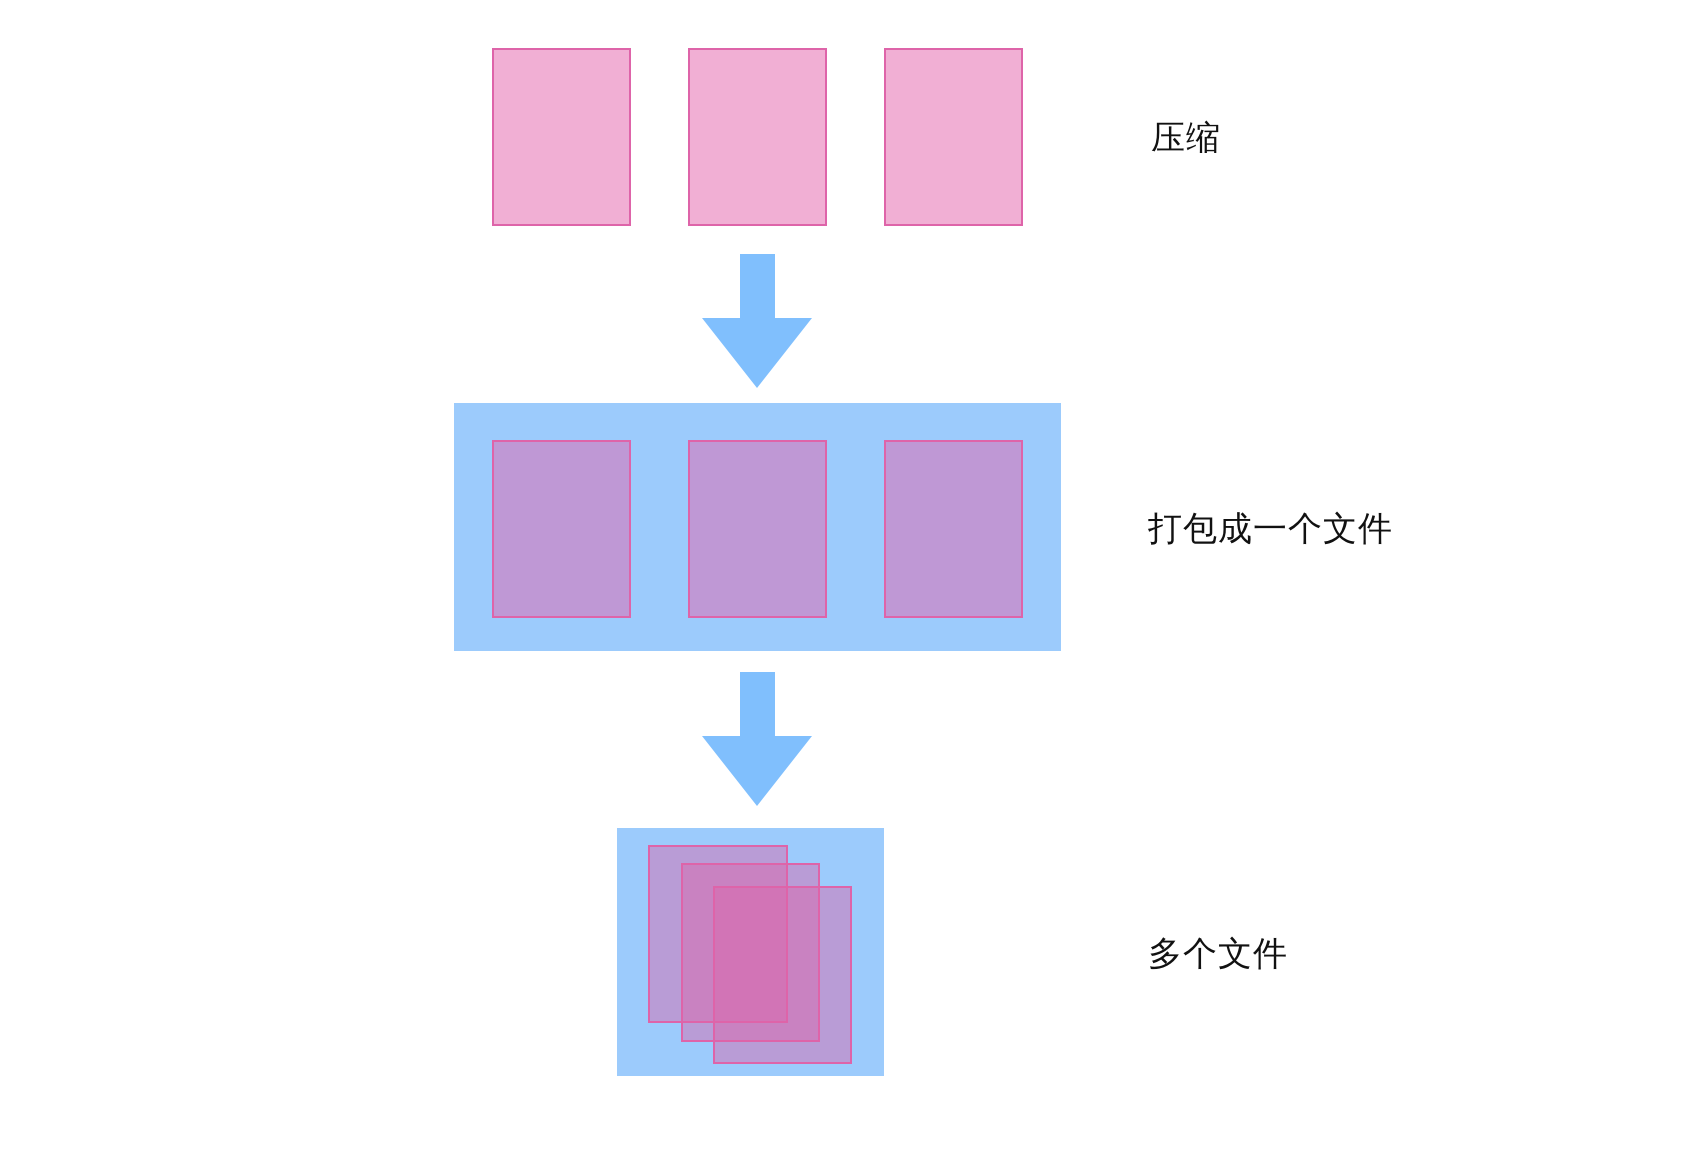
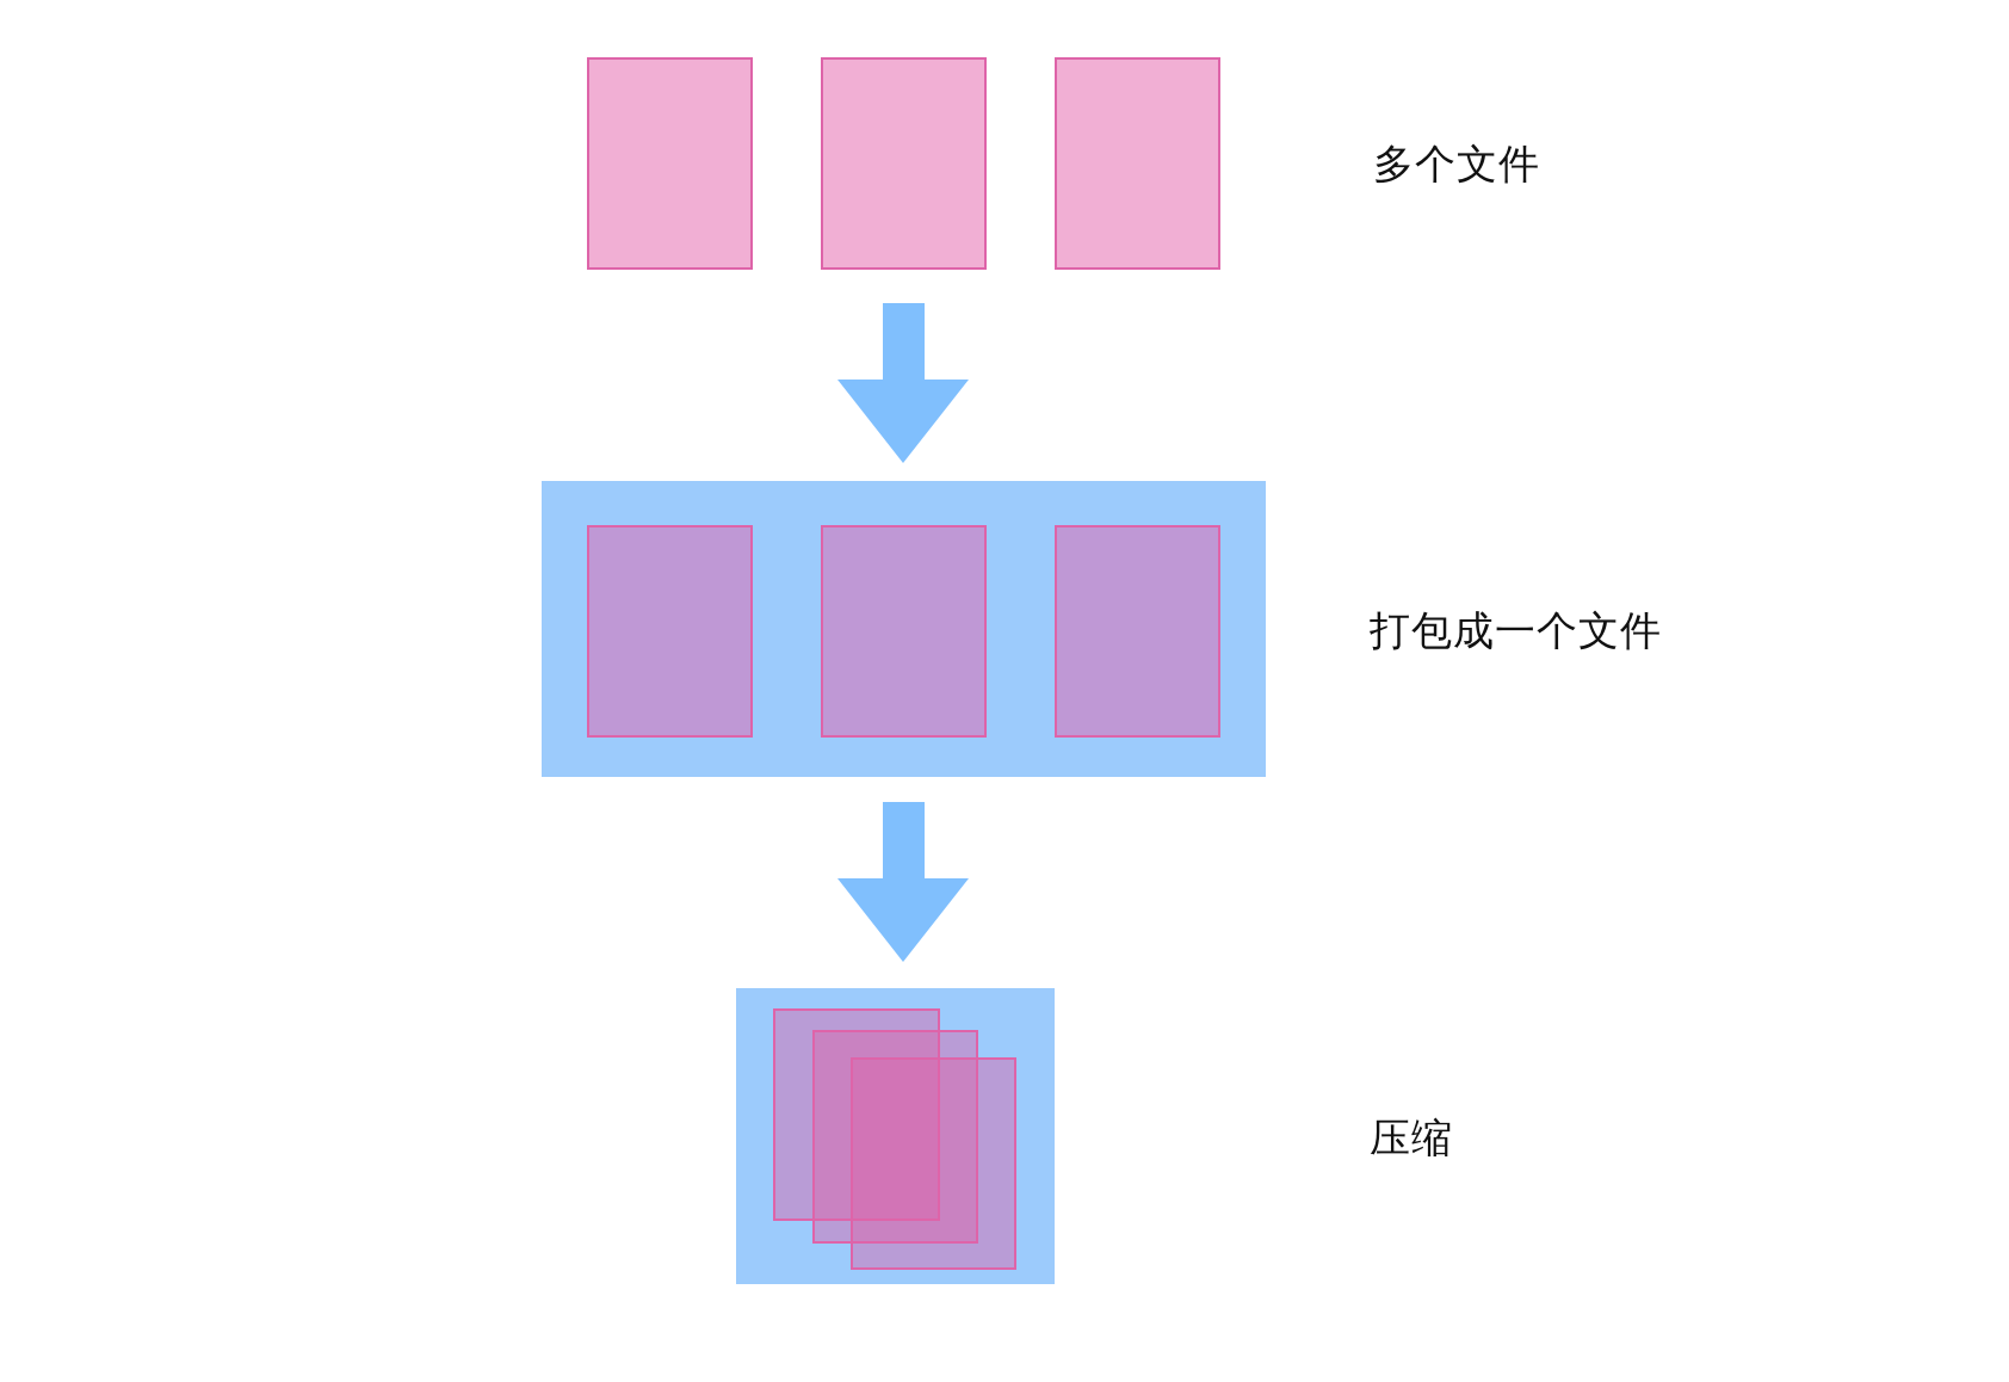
- 压缩
+ 多个文件
  打包成一个文件
- 多个文件
+ 压缩
